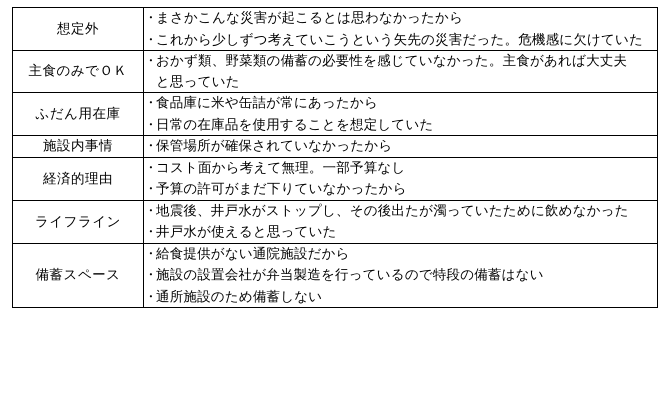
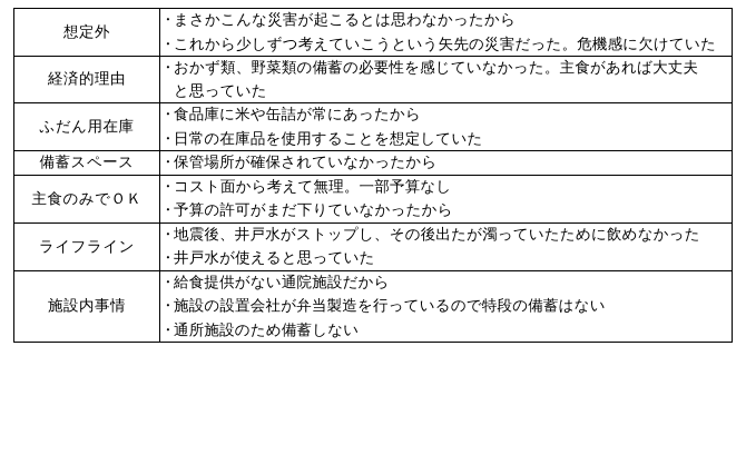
  想定外	・ まさかこんな災害が起こるとは思わなかったから ・ これから少しずつ考えていこうという矢先の災害だった。危機感に欠けていた
- 主食のみでＯＫ	・ おかず類、野菜類の備蓄の必要性を感じていなかった。主食があれば大丈夫 と思っていた
+ 経済的理由	・ おかず類、野菜類の備蓄の必要性を感じていなかった。主食があれば大丈夫 と思っていた
  ふだん用在庫	・ 食品庫に米や缶詰が常にあったから ・ 日常の在庫品を使用することを想定していた
- 施設内事情	・ 保管場所が確保されていなかったから
+ 備蓄スペース	・ 保管場所が確保されていなかったから
- 経済的理由	・ コスト面から考えて無理。一部予算なし ・ 予算の許可がまだ下りていなかったから
+ 主食のみでＯＫ	・ コスト面から考えて無理。一部予算なし ・ 予算の許可がまだ下りていなかったから
  ライフライン	・ 地震後、井戸水がストップし、その後出たが濁っていたために飲めなかった ・ 井戸水が使えると思っていた
- 備蓄スペース	・ 給食提供がない通院施設だから ・ 施設の設置会社が弁当製造を行っているので特段の備蓄はない ・ 通所施設のため備蓄しない
+ 施設内事情	・ 給食提供がない通院施設だから ・ 施設の設置会社が弁当製造を行っているので特段の備蓄はない ・ 通所施設のため備蓄しない
